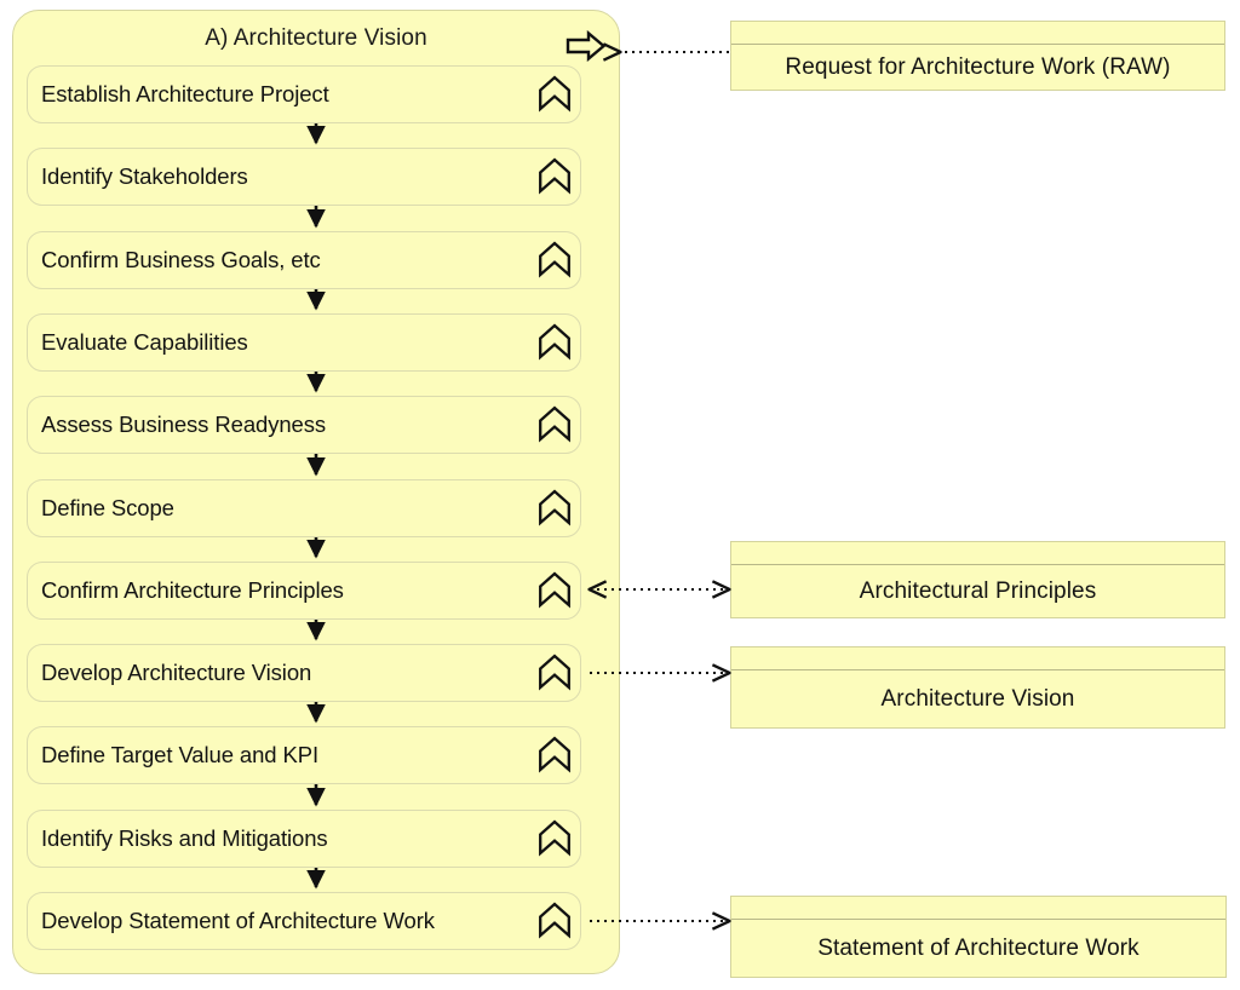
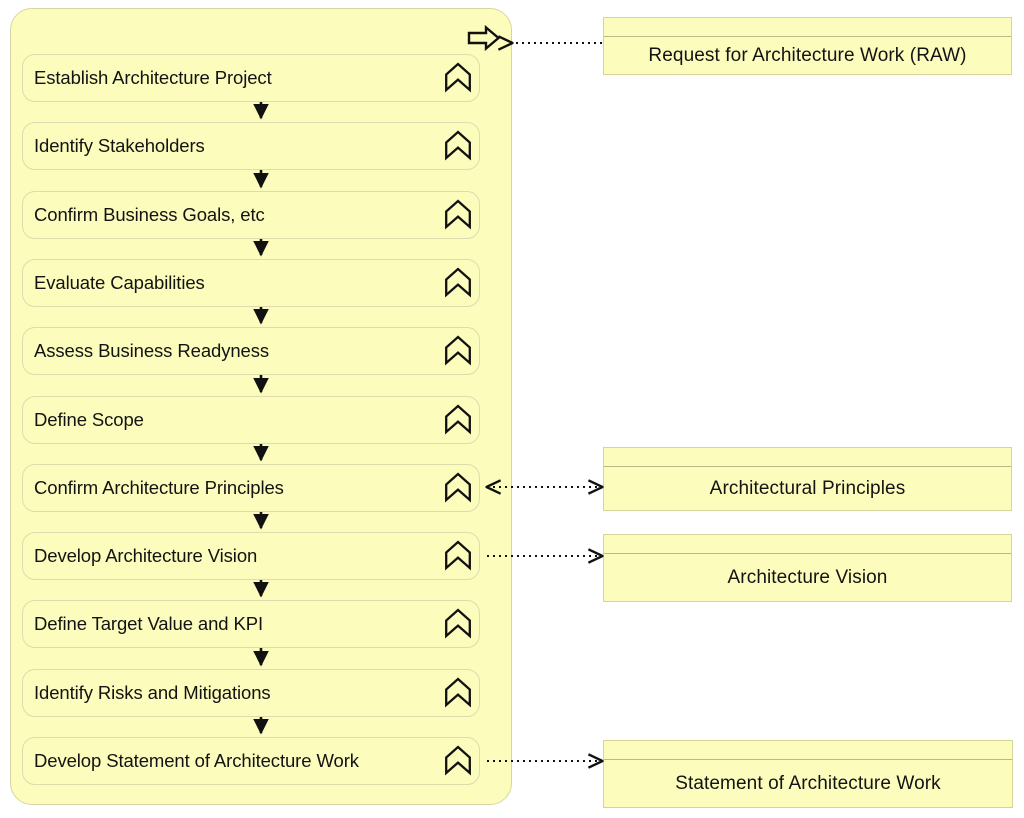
- A) Architecture Vision
  Establish Architecture Project
  Identify Stakeholders
  Confirm Business Goals, etc
  Evaluate Capabilities
  Assess Business Readyness
  Define Scope
  Confirm Architecture Principles
  Develop Architecture Vision
  Define Target Value and KPI
  Identify Risks and Mitigations
  Develop Statement of Architecture Work
  Request for Architecture Work (RAW)
  Architectural Principles
  Architecture Vision
  Statement of Architecture Work
